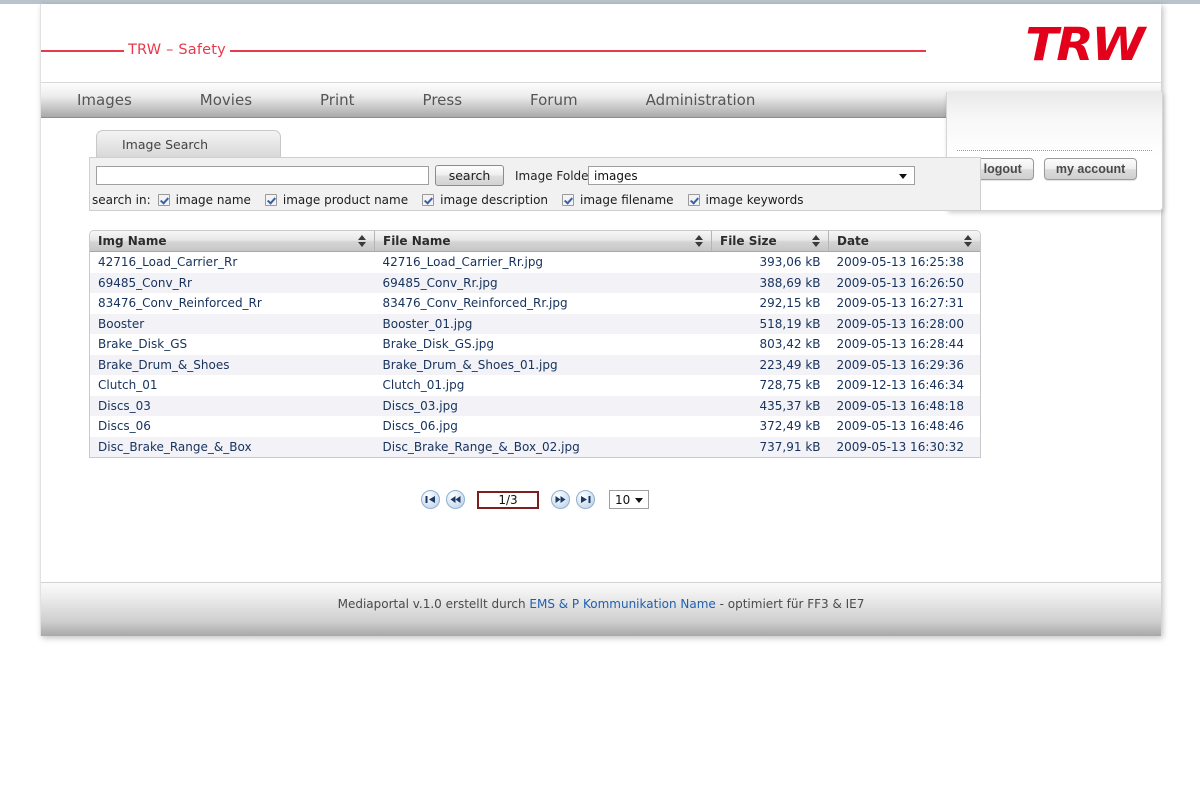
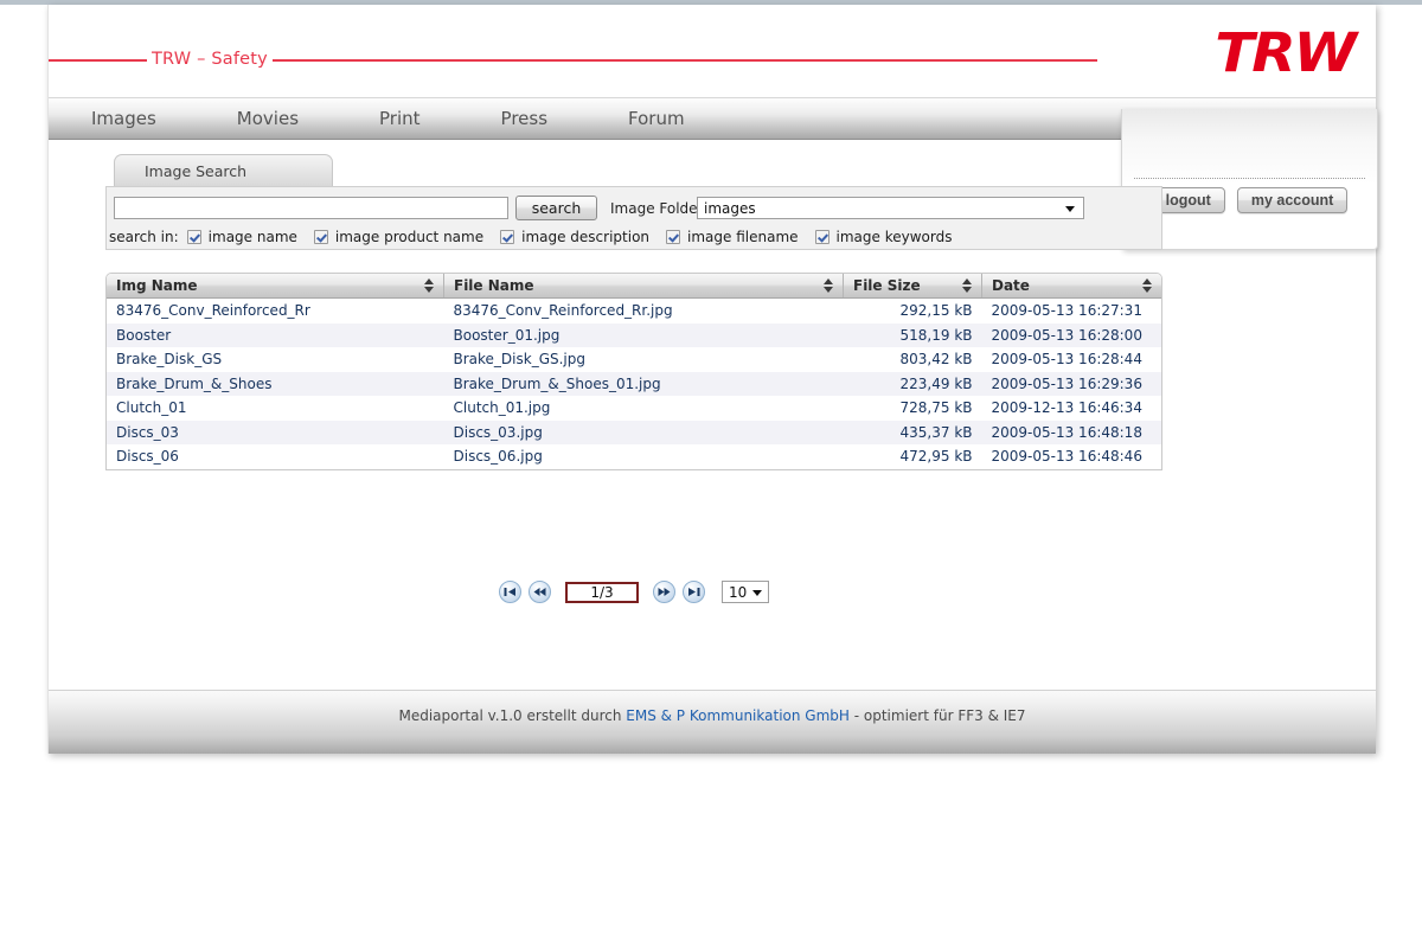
  TRW – Safety
  TRW
  Images
  Movies
  Print
  Press
  Forum
- Administration
  logout
  my account
  Image Search
  search
  Image Folde
  images
  search in:
  image name
  image product name
  image description
  image filename
  image keywords
  Img Name	File Name	File Size	Date
- 42716_Load_Carrier_Rr	42716_Load_Carrier_Rr.jpg	393,06 kB	2009-05-13 16:25:38
- 69485_Conv_Rr	69485_Conv_Rr.jpg	388,69 kB	2009-05-13 16:26:50
  83476_Conv_Reinforced_Rr	83476_Conv_Reinforced_Rr.jpg	292,15 kB	2009-05-13 16:27:31
  Booster	Booster_01.jpg	518,19 kB	2009-05-13 16:28:00
  Brake_Disk_GS	Brake_Disk_GS.jpg	803,42 kB	2009-05-13 16:28:44
  Brake_Drum_&_Shoes	Brake_Drum_&_Shoes_01.jpg	223,49 kB	2009-05-13 16:29:36
  Clutch_01	Clutch_01.jpg	728,75 kB	2009-12-13 16:46:34
  Discs_03	Discs_03.jpg	435,37 kB	2009-05-13 16:48:18
- Discs_06	Discs_06.jpg	372,49 kB	2009-05-13 16:48:46
+ Discs_06	Discs_06.jpg	472,95 kB	2009-05-13 16:48:46
- Disc_Brake_Range_&_Box	Disc_Brake_Range_&_Box_02.jpg	737,91 kB	2009-05-13 16:30:32
  1/3
  10
- Mediaportal v.1.0 erstellt durch EMS & P Kommunikation Name - optimiert für FF3 & IE7
+ Mediaportal v.1.0 erstellt durch EMS & P Kommunikation GmbH - optimiert für FF3 & IE7
